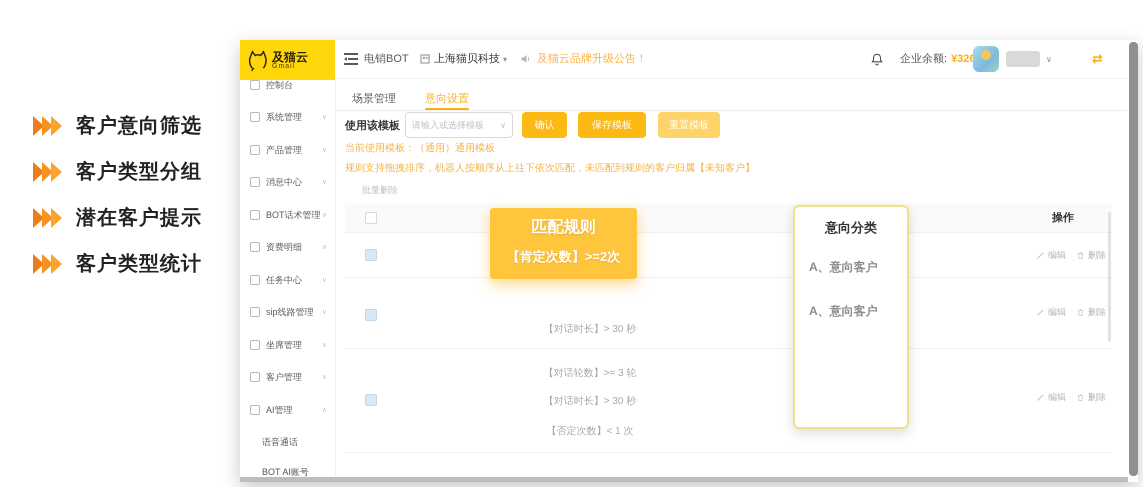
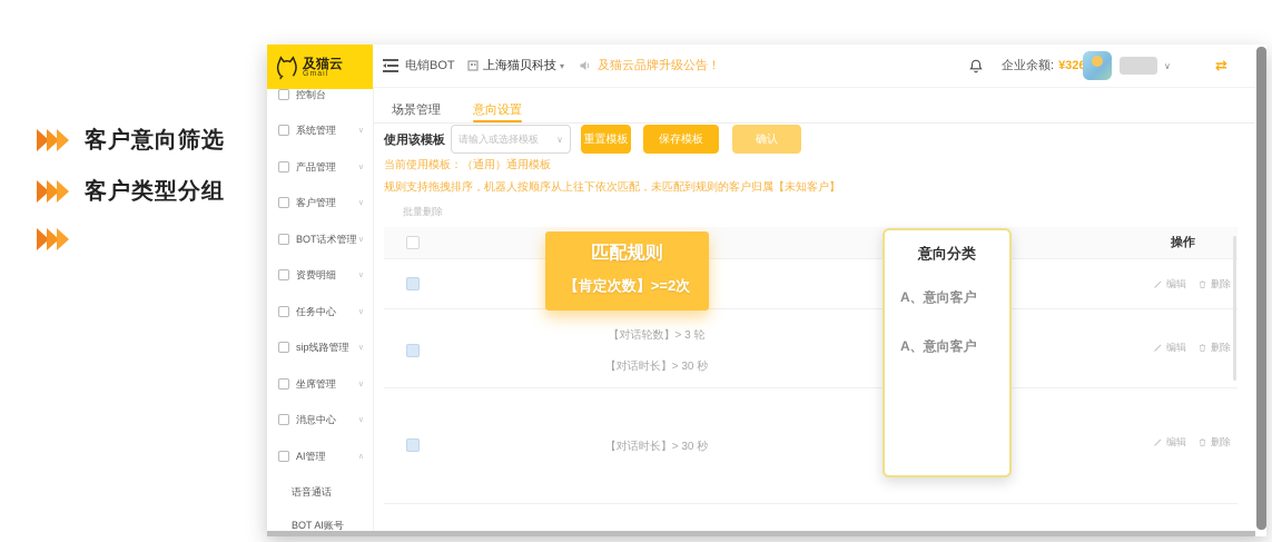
  客户意向筛选
  客户类型分组
- 潜在客户提示
- 客户类型统计
  及猫云
  控制台
  系统管理
  产品管理
- 消息中心
+ 客户管理
  BOT话术管理
  资费明细
  任务中心
  sip线路管理
  坐席管理
- 客户管理
+ 消息中心
  AI管理
  语音通话
  BOT AI账号
  电销BOT
  上海猫贝科技
  ▾
  及猫云品牌升级公告！
  企业余额:
  ∨
  ⇄
  场景管理
  意向设置
  使用该模板
  请输入或选择模板
  ∨
- 确认
+ 重置模板
  保存模板
- 重置模板
+ 确认
  当前使用模板：（通用）通用模板
  规则支持拖拽排序，机器人按顺序从上往下依次匹配，未匹配到规则的客户归属【未知客户】
  批量删除
  操作
  编辑
  删除
+ 【对话轮数】> 3 轮
  【对话时长】> 30 秒
  编辑
  删除
- 【对话轮数】>= 3 轮
  【对话时长】> 30 秒
- 【否定次数】< 1 次
  编辑
  删除
  匹配规则
  【肯定次数】>=2次
  意向分类
  A、意向客户
  A、意向客户
